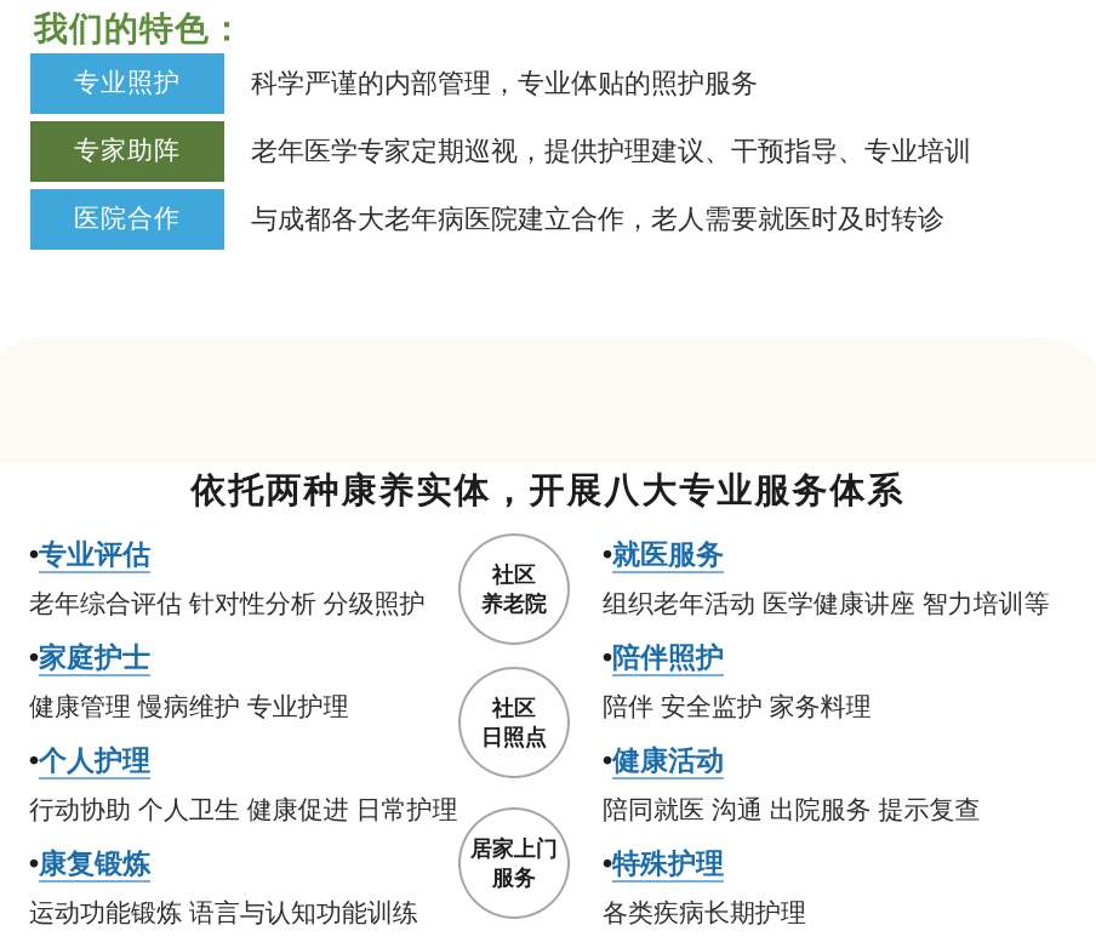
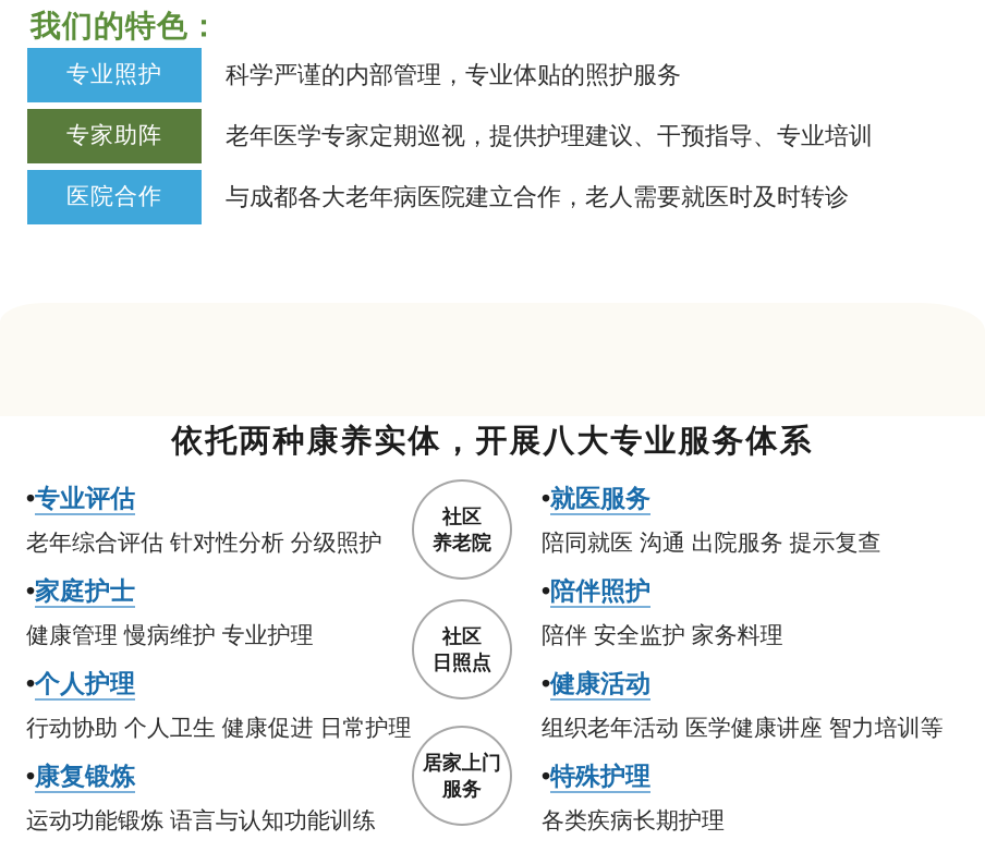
  我们的特色：
  专业照护
  科学严谨的内部管理，专业体贴的照护服务
  专家助阵
  老年医学专家定期巡视，提供护理建议、干预指导、专业培训
  医院合作
  与成都各大老年病医院建立合作，老人需要就医时及时转诊
  依托两种康养实体，开展八大专业服务体系
  •专业评估
  老年综合评估 针对性分析 分级照护
  •家庭护士
  健康管理 慢病维护 专业护理
  •个人护理
  行动协助 个人卫生 健康促进 日常护理
  •康复锻炼
  运动功能锻炼 语言与认知功能训练
  •就医服务
- 组织老年活动 医学健康讲座 智力培训等
+ 陪同就医 沟通 出院服务 提示复查
  •陪伴照护
  陪伴 安全监护 家务料理
  •健康活动
- 陪同就医 沟通 出院服务 提示复查
+ 组织老年活动 医学健康讲座 智力培训等
  •特殊护理
  各类疾病长期护理
  社区
  养老院
  社区
  日照点
  居家上门
  服务
